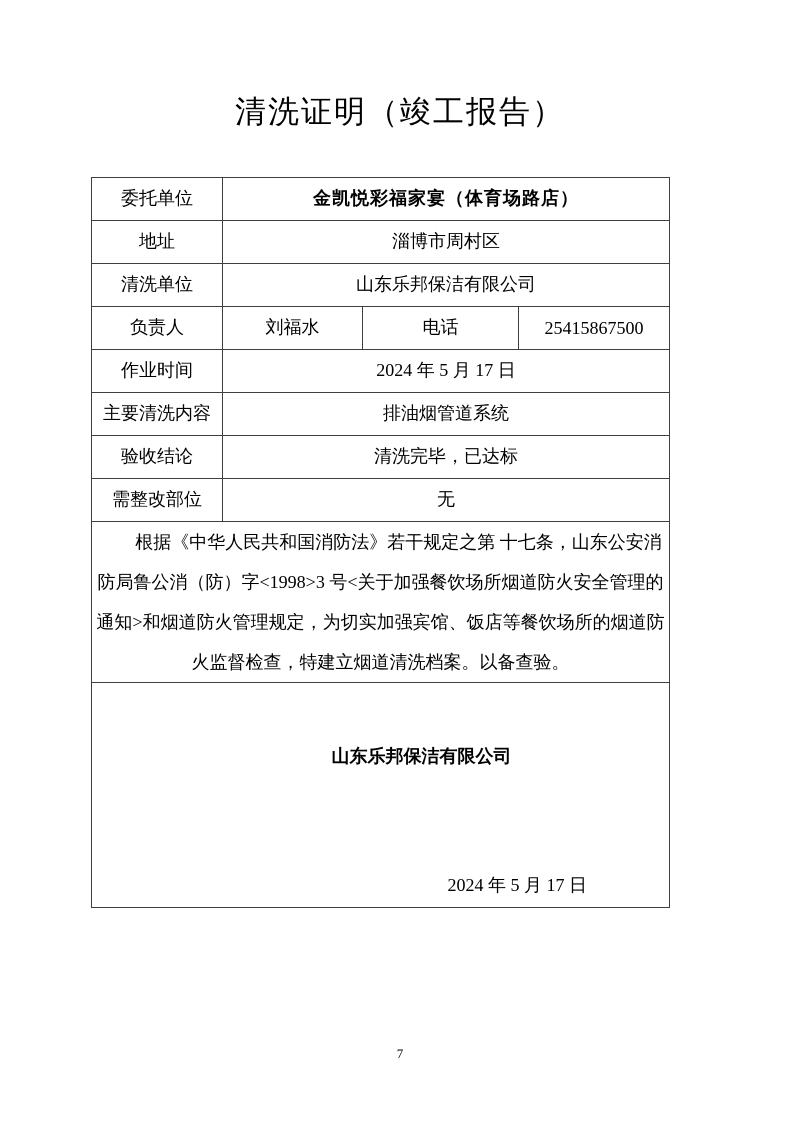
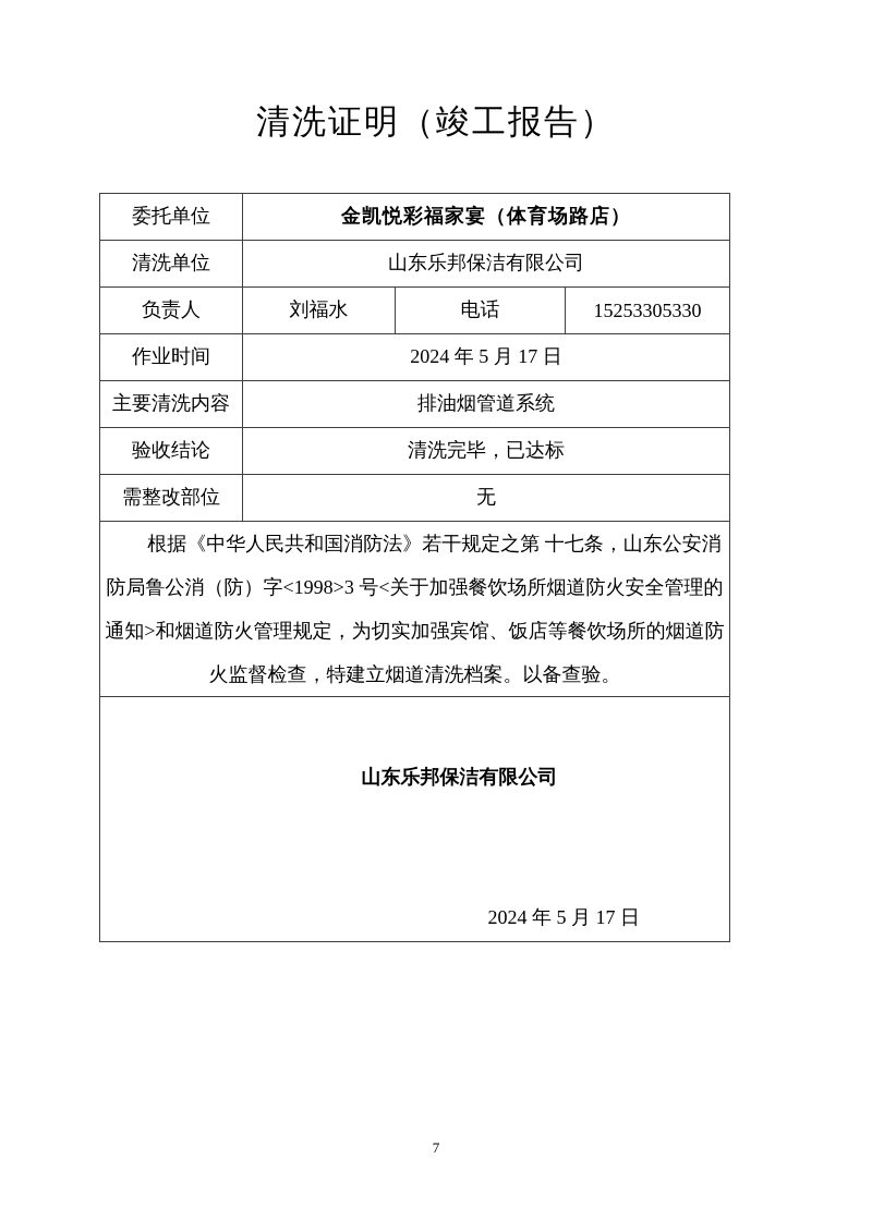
  清洗证明（竣工报告）
  委托单位	金凯悦彩福家宴（体育场路店）
- 地址	淄博市周村区
  清洗单位	山东乐邦保洁有限公司
- 负责人	刘福水	电话	25415867500
+ 负责人	刘福水	电话	15253305330
  作业时间	2024 年 5 月 17 日
  主要清洗内容	排油烟管道系统
  验收结论	清洗完毕，已达标
  需整改部位	无
  根据《中华人民共和国消防法》若干规定之第 十七条，山东公安消防局鲁公消（防）字<1998>3 号<关于加强餐饮场所烟道防火安全管理的通知>和烟道防火管理规定，为切实加强宾馆、饭店等餐饮场所的烟道防火监督检查，特建立烟道清洗档案。以备查验。
  山东乐邦保洁有限公司 2024 年 5 月 17 日
  7
